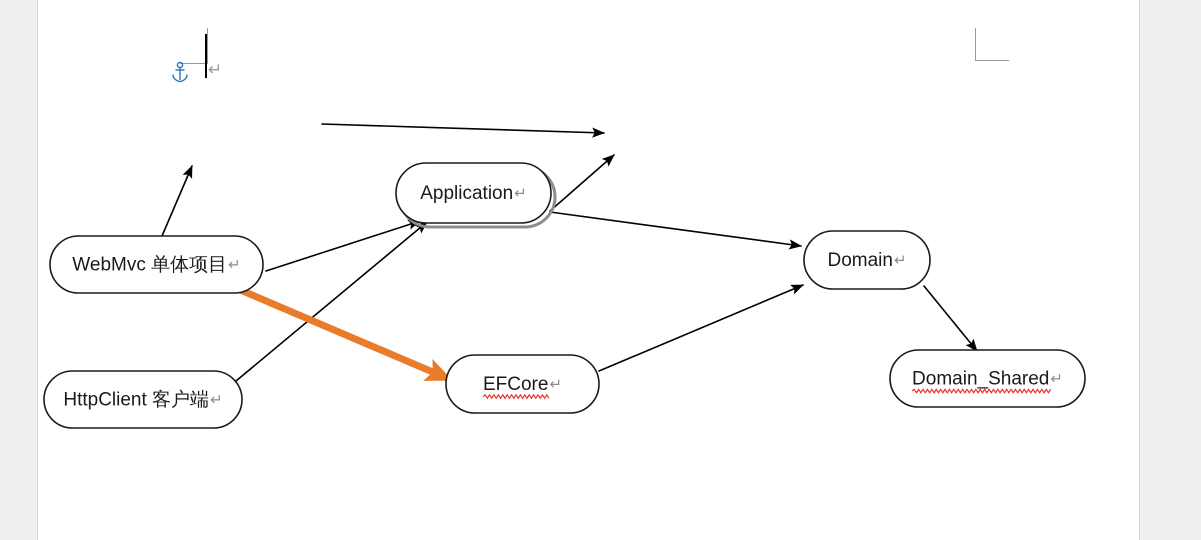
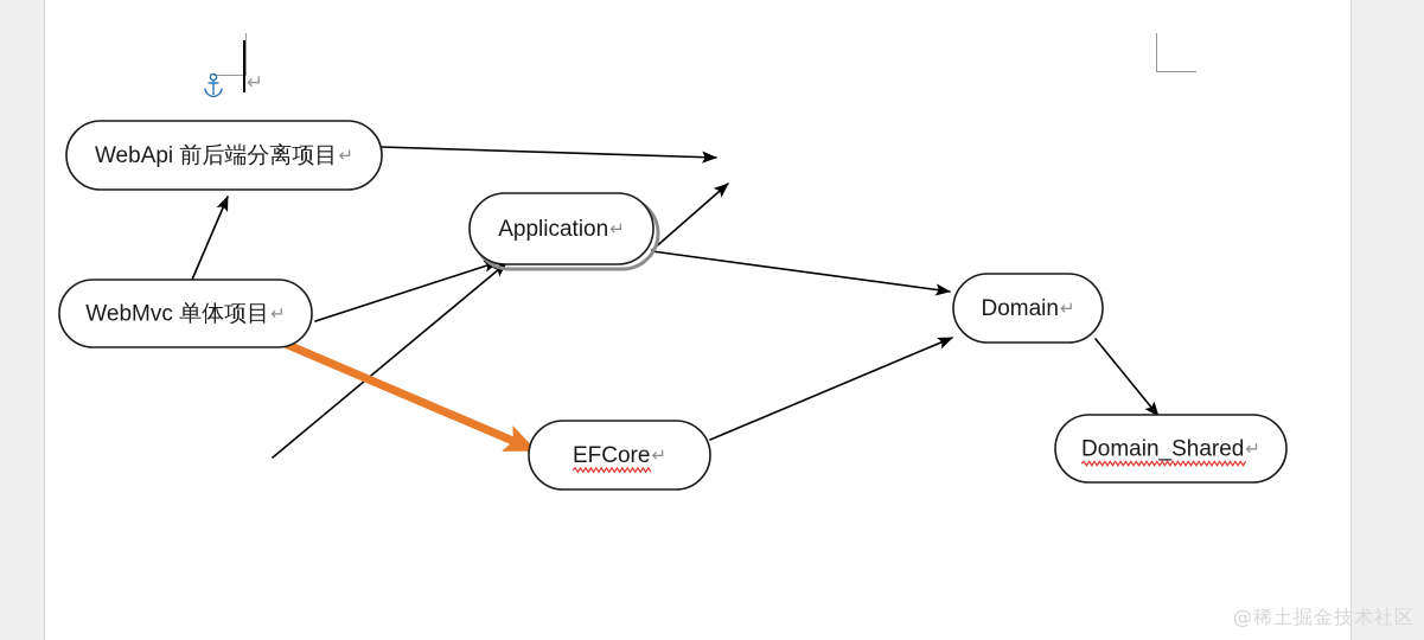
  ↵
+ WebApi 前后端分离项目↵
  Application↵
  WebMvc 单体项目↵
  Domain↵
  EFCore↵
- HttpClient 客户端↵
  Domain_Shared↵
+ @稀土掘金技术社区
